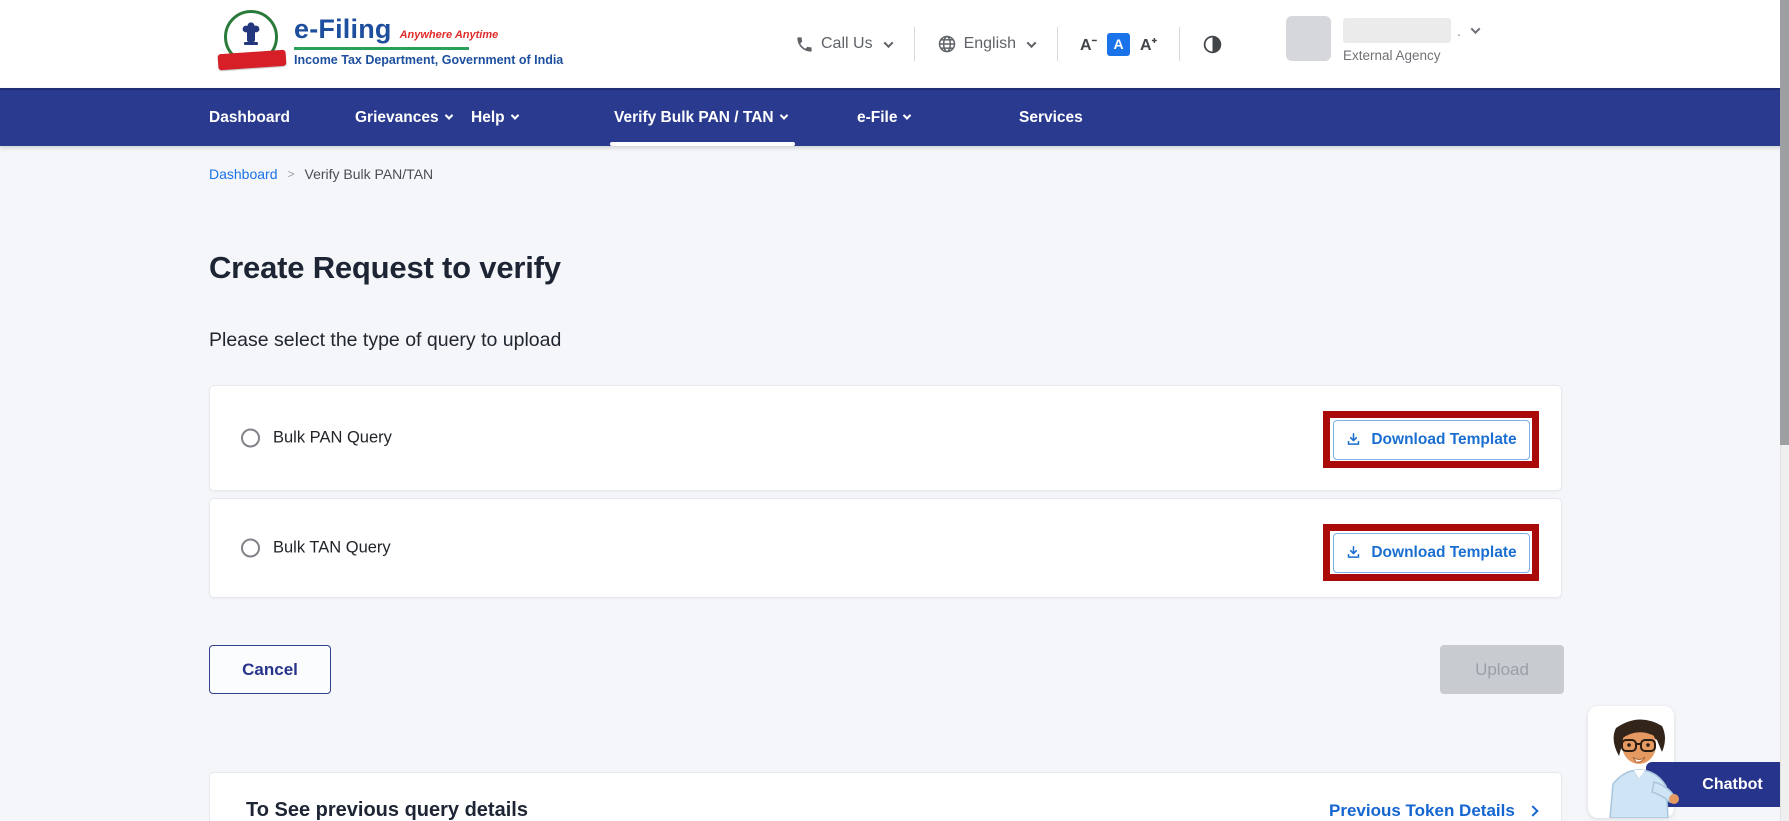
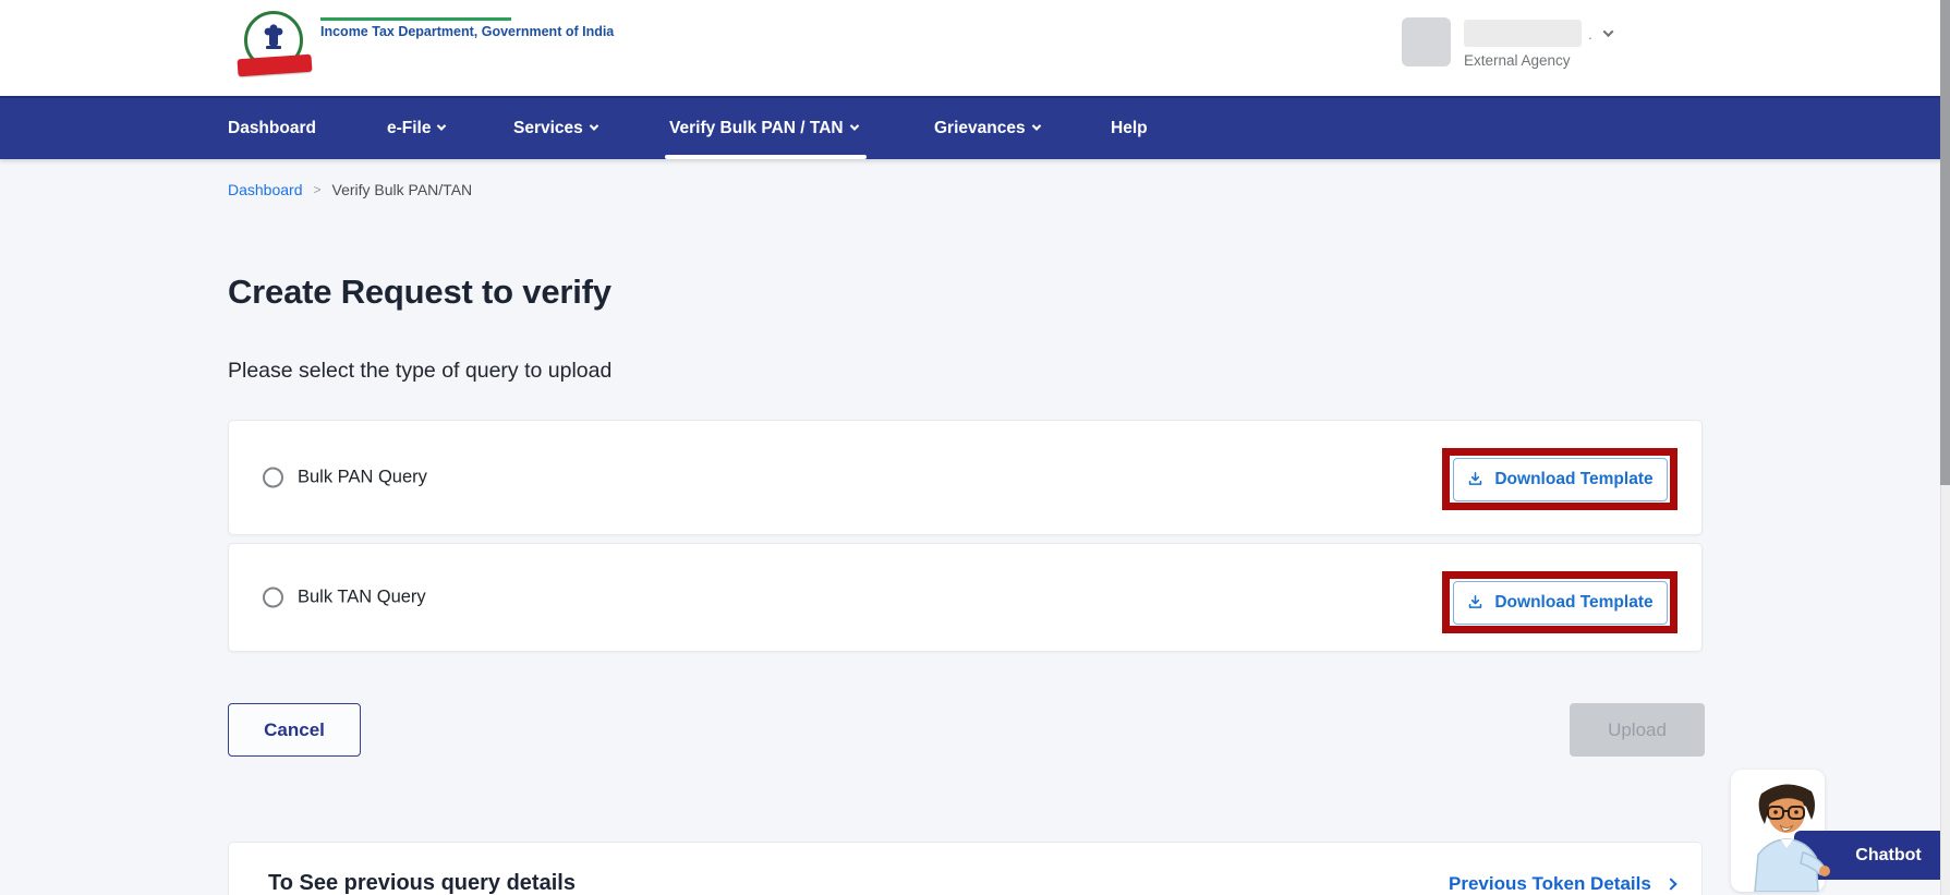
- e-Filing
- Anywhere Anytime
  Income Tax Department, Government of India
- Call Us
- English
- A⁻
- A
- A⁺
  .
  External Agency
  Dashboard
- Grievances
+ e-File
- Help
+ Services
  Verify Bulk PAN / TAN
- e-File
+ Grievances
- Services
+ Help
  Dashboard
  >
  Verify Bulk PAN/TAN
  Create Request to verify
  Please select the type of query to upload
  Bulk PAN Query
  Download Template
  Bulk TAN Query
  Download Template
  Cancel
  Upload
  To See previous query details
  Previous Token Details
  Chatbot
